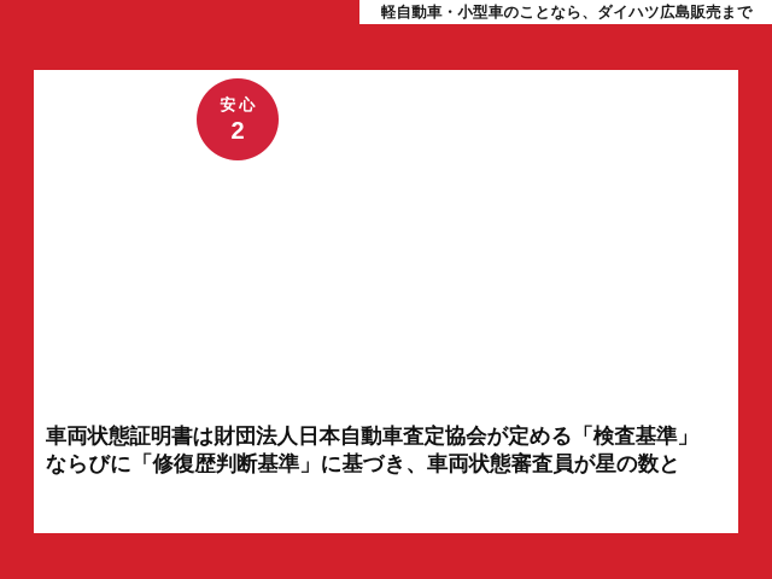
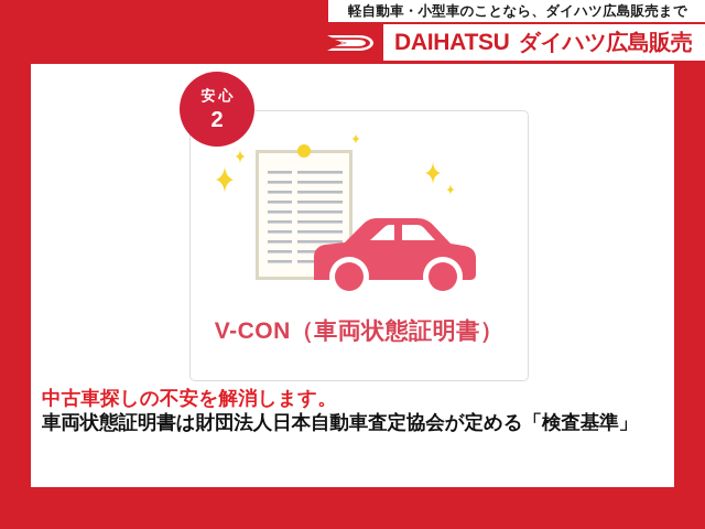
  軽自動車・小型車のことなら、ダイハツ広島販売まで
+ DAIHATSU
+ ダイハツ広島販売
+ V-CON（車両状態証明書）
+ 中古車探しの不安を解消します。
  車両状態証明書は財団法人日本自動車査定協会が定める「検査基準」
- ならびに「修復歴判断基準」に基づき、車両状態審査員が星の数と
  安心
  2
